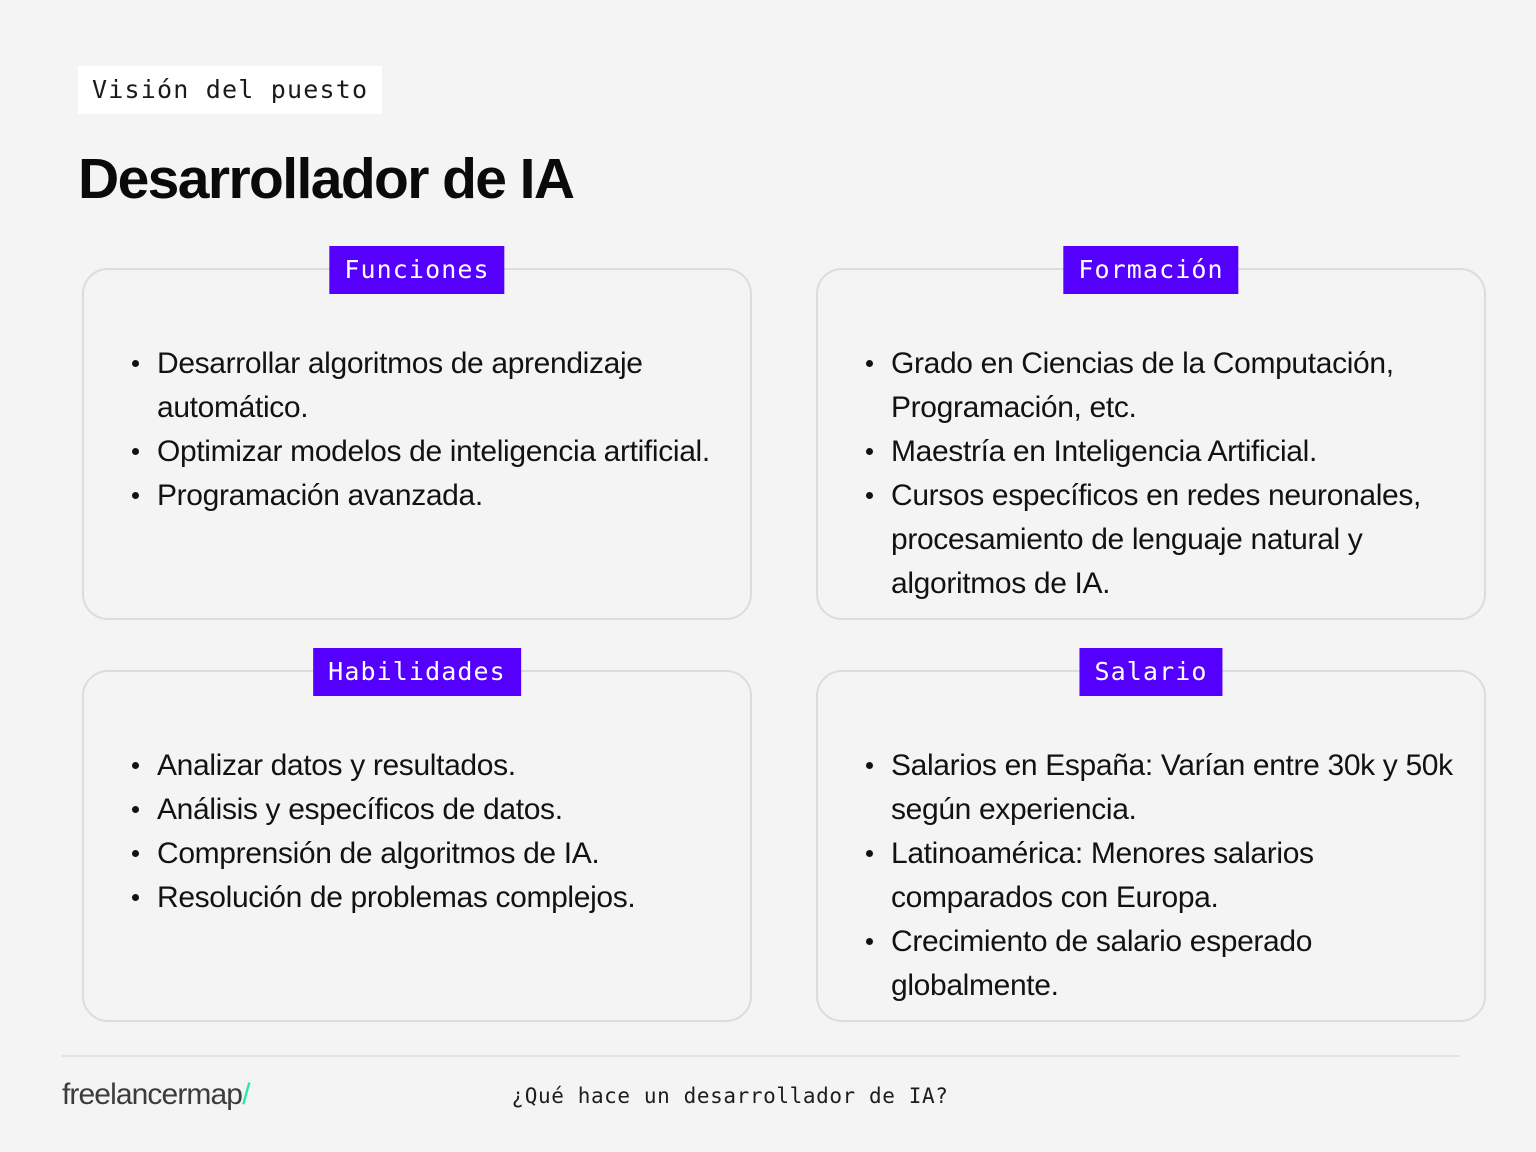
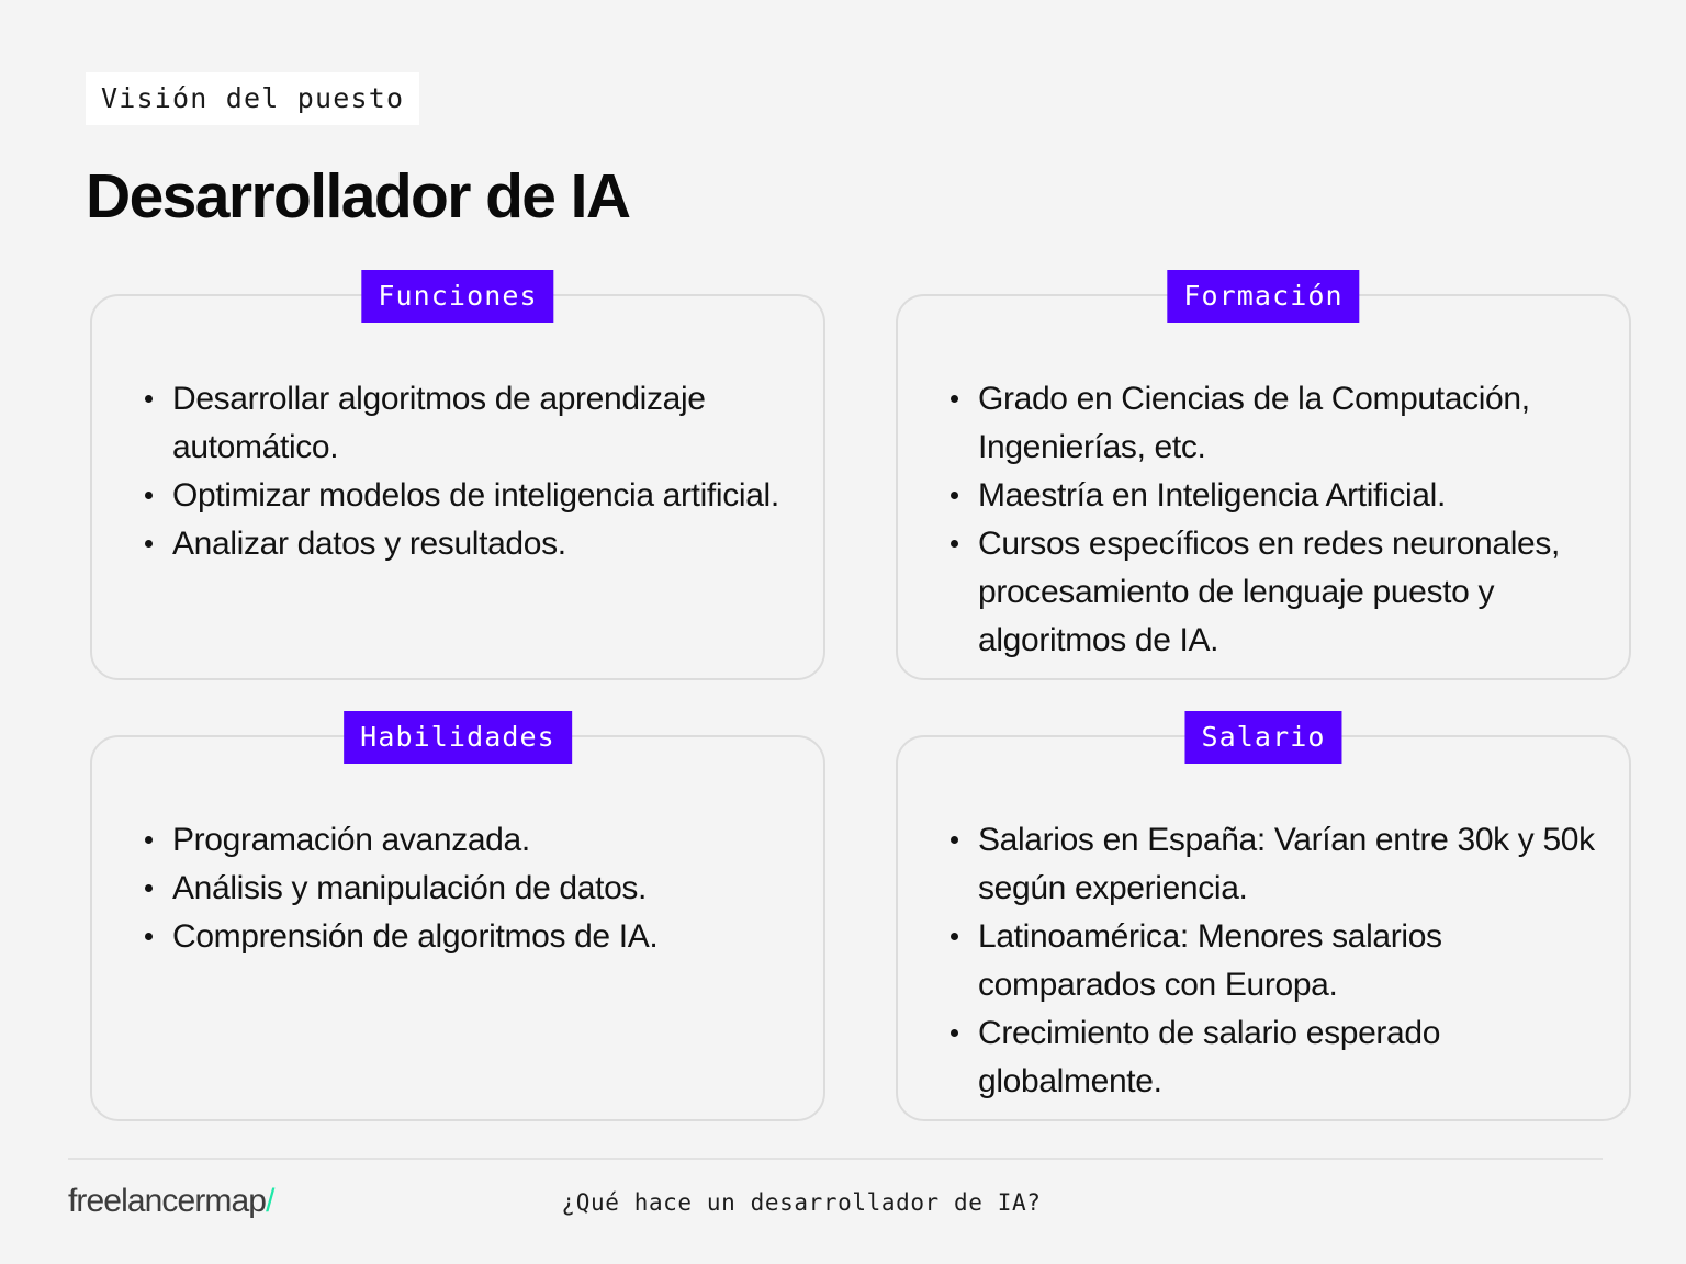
  Visión del puesto
  Desarrollador de IA
  Funciones
  Desarrollar algoritmos de aprendizaje automático.
  Optimizar modelos de inteligencia artificial.
- Programación avanzada.
+ Analizar datos y resultados.
  Formación
- Grado en Ciencias de la Computación, Programación, etc.
+ Grado en Ciencias de la Computación, Ingenierías, etc.
  Maestría en Inteligencia Artificial.
- Cursos específicos en redes neuronales, procesamiento de lenguaje natural y algoritmos de IA.
+ Cursos específicos en redes neuronales, procesamiento de lenguaje puesto y algoritmos de IA.
  Habilidades
- Analizar datos y resultados.
+ Programación avanzada.
- Análisis y específicos de datos.
+ Análisis y manipulación de datos.
  Comprensión de algoritmos de IA.
- Resolución de problemas complejos.
  Salario
  Salarios en España: Varían entre 30k y 50k según experiencia.
  Latinoamérica: Menores salarios comparados con Europa.
  Crecimiento de salario esperado globalmente.
  freelancermap/
  ¿Qué hace un desarrollador de IA?
